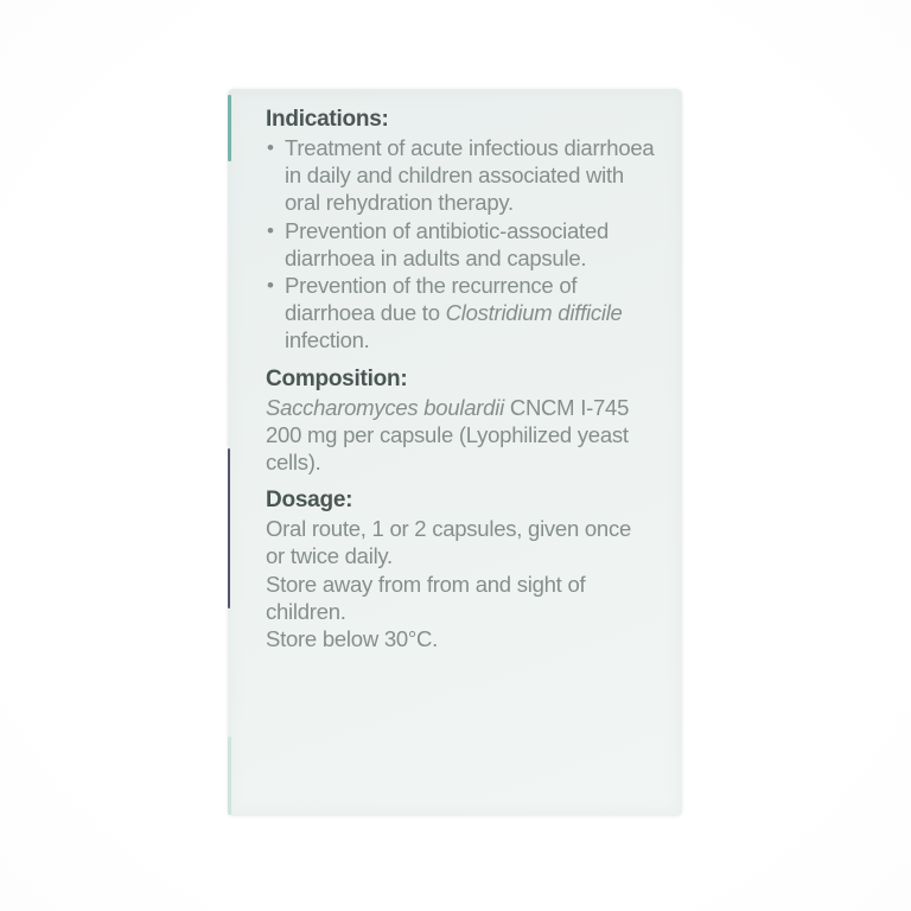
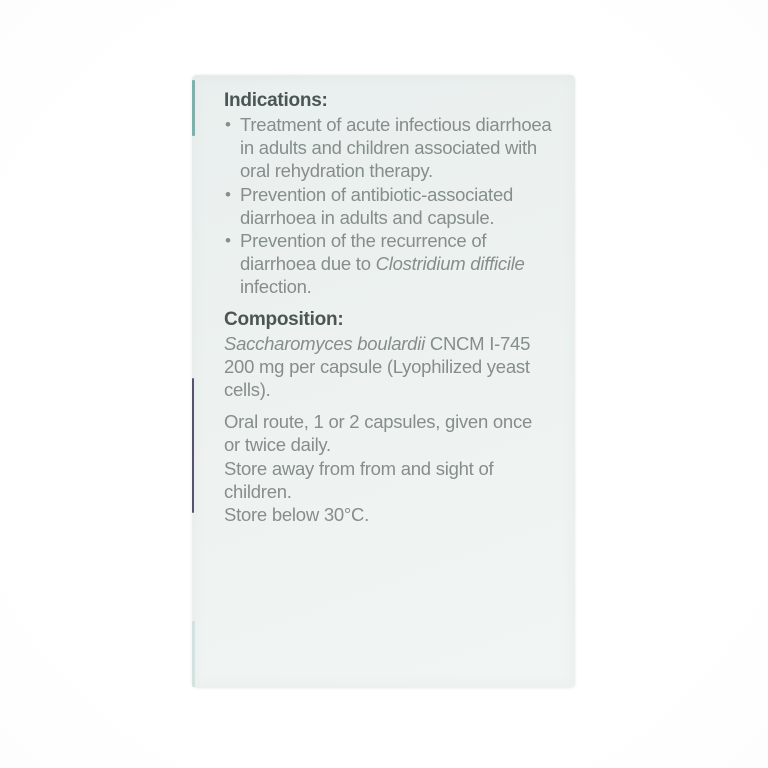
  Indications:
  •
  Treatment of acute infectious diarrhoea
- in daily and children associated with
+ in adults and children associated with
  oral rehydration therapy.
  •
  Prevention of antibiotic-associated
  diarrhoea in adults and capsule.
  •
  Prevention of the recurrence of
  diarrhoea due to Clostridium difficile
  infection.
  Composition:
  Saccharomyces boulardii CNCM I-745
  200 mg per capsule (Lyophilized yeast
  cells).
- Dosage:
  Oral route, 1 or 2 capsules, given once
  or twice daily.
  Store away from from and sight of
  children.
  Store below 30°C.
